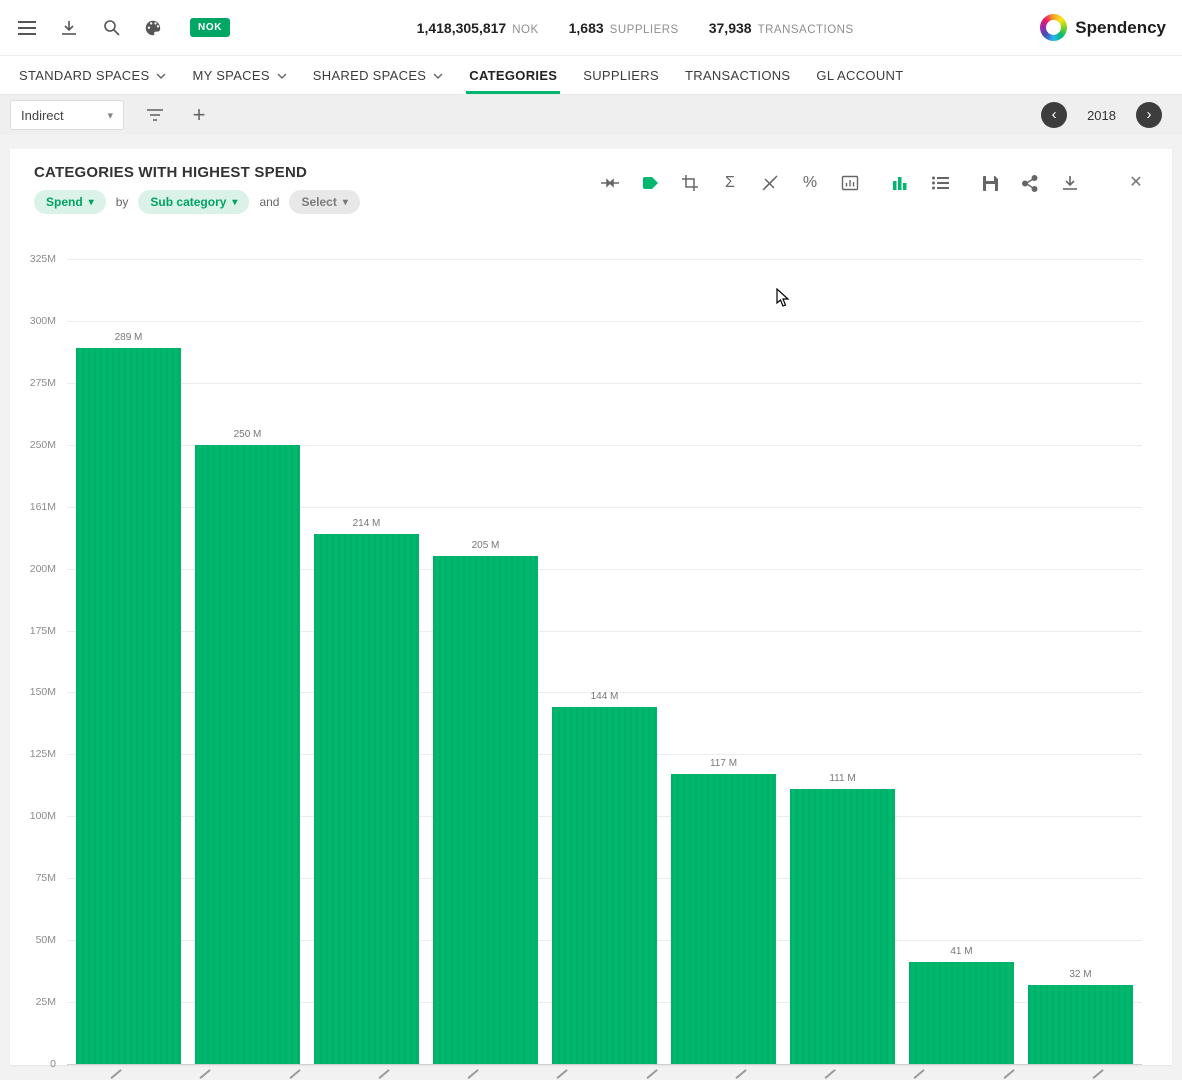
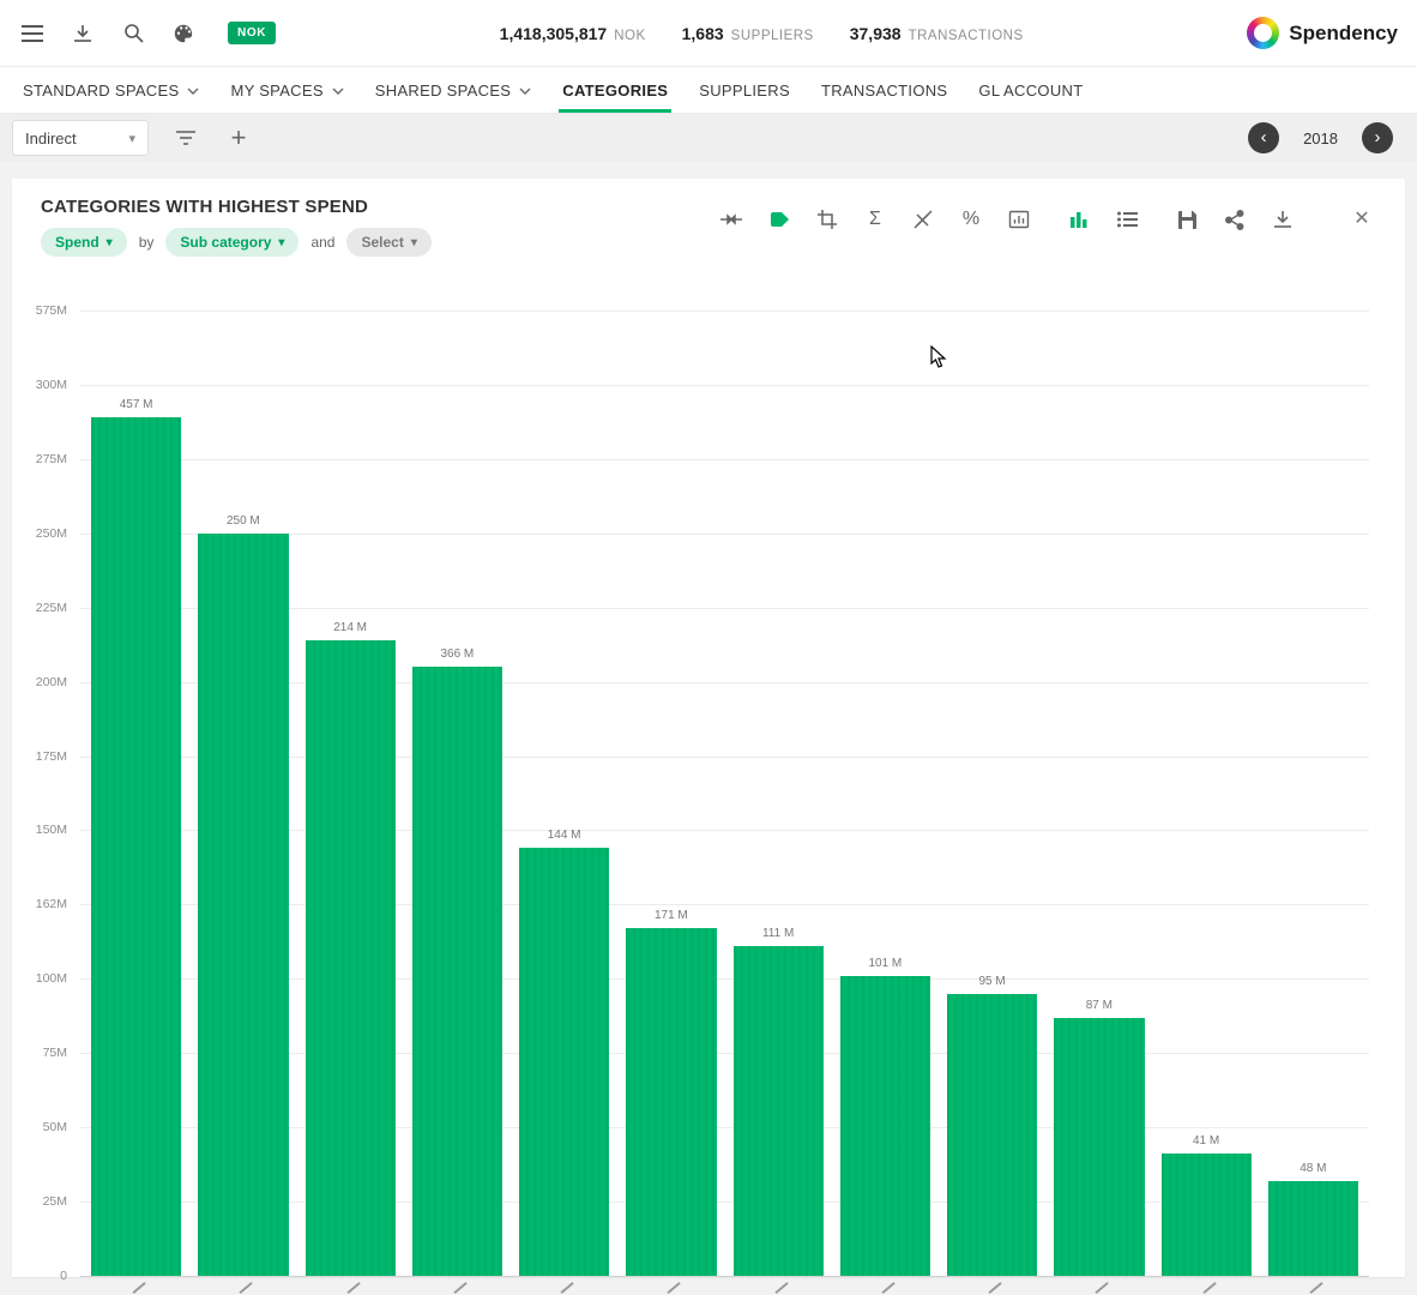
  NOK
  1,418,305,817
  NOK
  1,683
  SUPPLIERS
  37,938
  TRANSACTIONS
  Spendency
  STANDARD SPACES
  MY SPACES
  SHARED SPACES
  CATEGORIES
  SUPPLIERS
  TRANSACTIONS
  GL ACCOUNT
  Indirect
  ▾
  +
  ‹
  2018
  ›
  CATEGORIES WITH HIGHEST SPEND
  Spend
  ▾
  by
  Sub category
  ▾
  and
  Select
  ▾
  Σ
  %
  ✕
- 325M
+ 575M
  300M
  275M
  250M
- 161M
+ 225M
  200M
  175M
  150M
- 125M
+ 162M
  100M
  75M
  50M
  25M
  0
- 289 M
+ 457 M
  250 M
  214 M
- 205 M
+ 366 M
  144 M
- 117 M
+ 171 M
  111 M
+ 101 M
+ 95 M
+ 87 M
  41 M
- 32 M
+ 48 M
